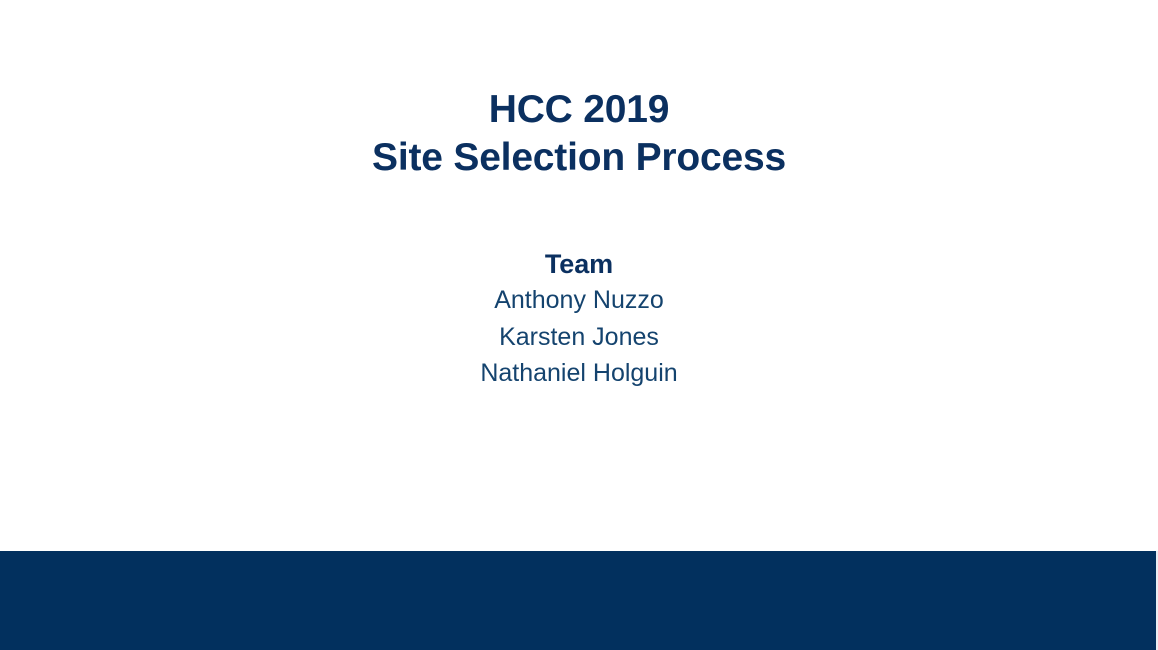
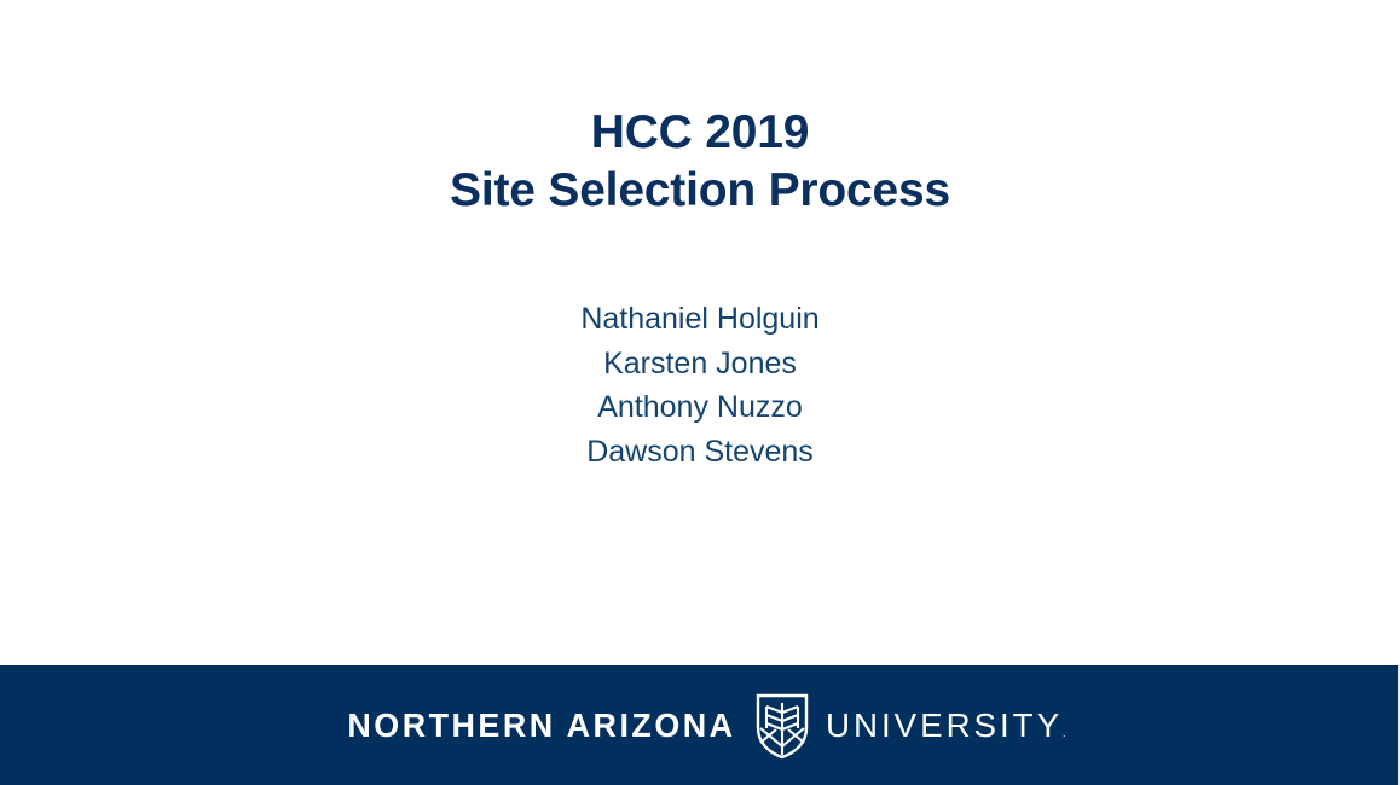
  HCC 2019
  Site Selection Process
- Team
- Anthony Nuzzo
+ Nathaniel Holguin
  Karsten Jones
- Nathaniel Holguin
+ Anthony Nuzzo
+ Dawson Stevens
+ NORTHERN ARIZONA
+ UNIVERSITY.
